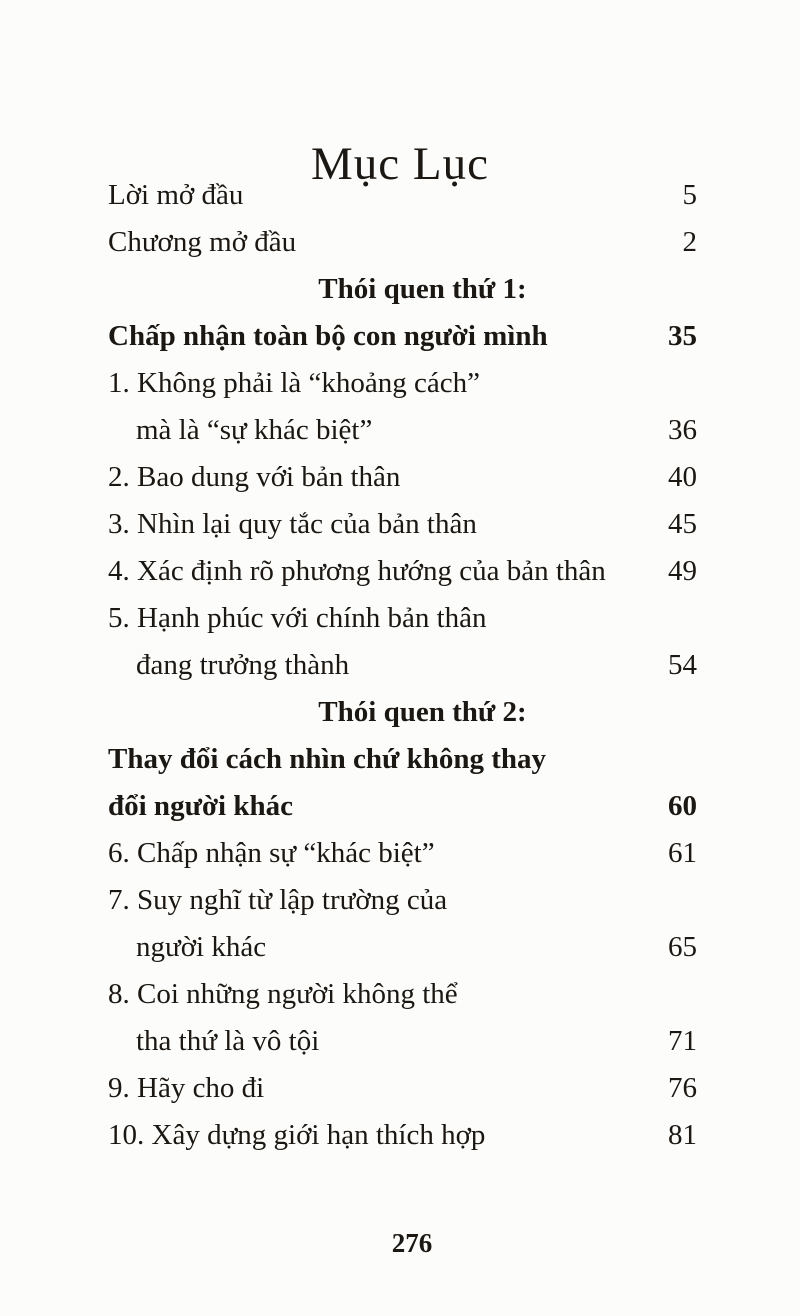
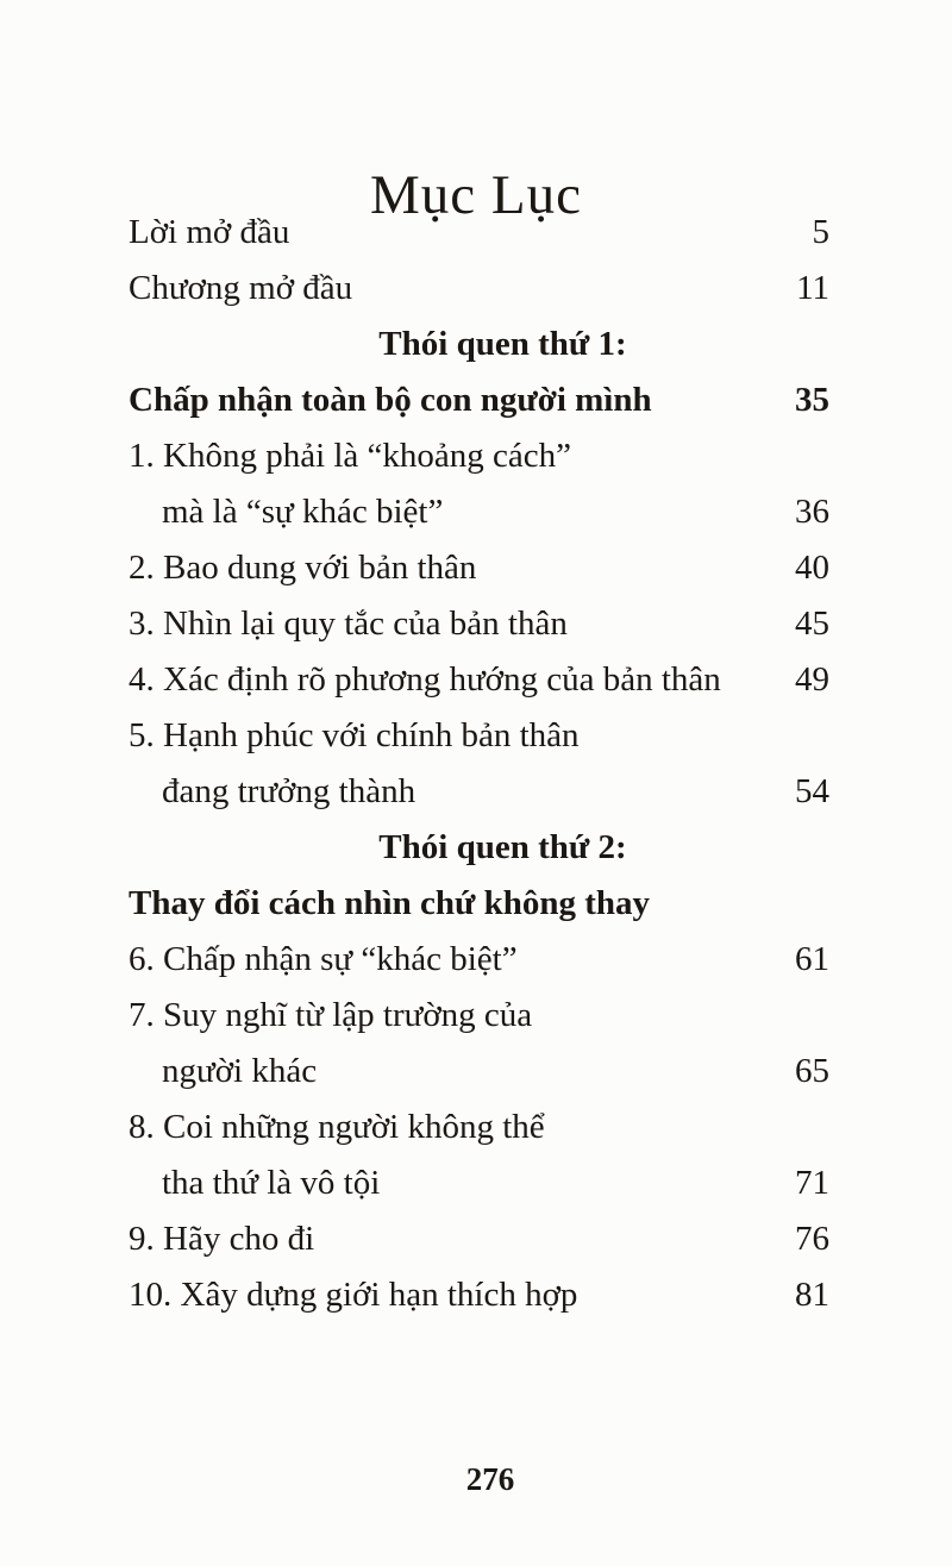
  Mục Lục
  Lời mở đầu
  5
  Chương mở đầu
- 2
+ 11
  Thói quen thứ 1:
  Chấp nhận toàn bộ con người mình
  35
  1. Không phải là “khoảng cách”
  mà là “sự khác biệt”
  36
  2. Bao dung với bản thân
  40
  3. Nhìn lại quy tắc của bản thân
  45
  4. Xác định rõ phương hướng của bản thân
  49
  5. Hạnh phúc với chính bản thân
  đang trưởng thành
  54
  Thói quen thứ 2:
  Thay đổi cách nhìn chứ không thay
- đổi người khác
- 60
  6. Chấp nhận sự “khác biệt”
  61
  7. Suy nghĩ từ lập trường của
  người khác
  65
  8. Coi những người không thể
  tha thứ là vô tội
  71
  9. Hãy cho đi
  76
  10. Xây dựng giới hạn thích hợp
  81
  276
